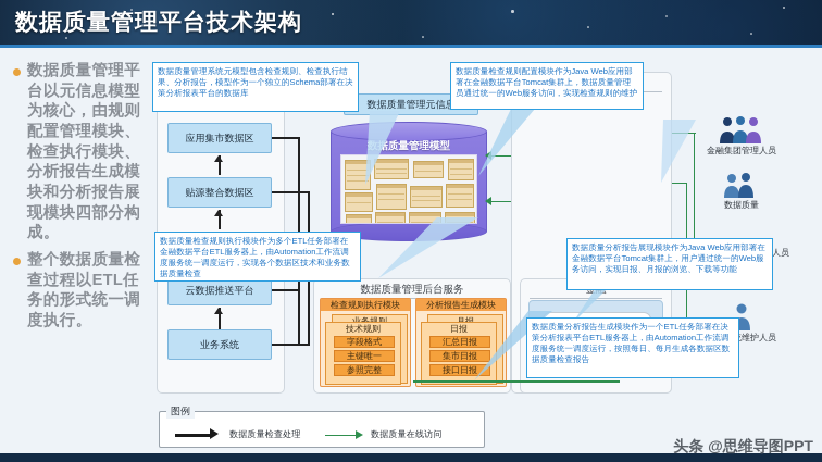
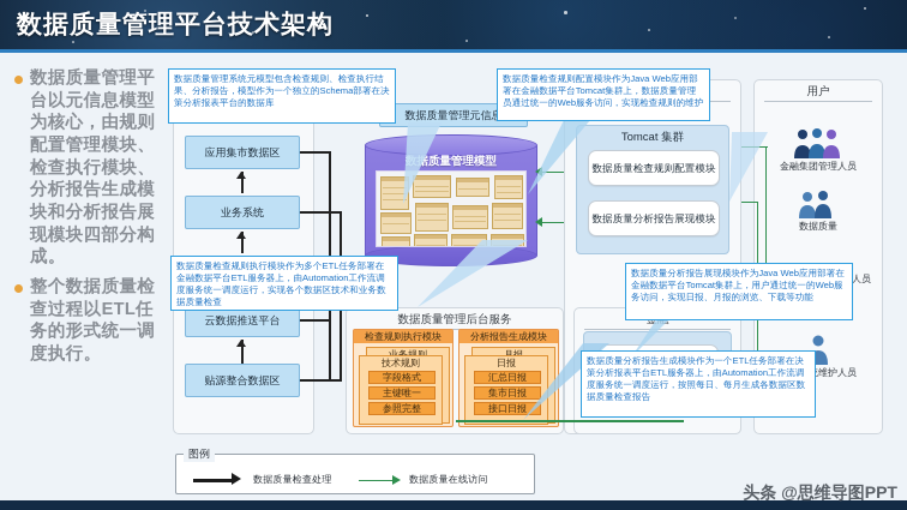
  数据质量管理平台技术架构
  数据质量管理平台以元信息模型为核心，由规则配置管理模块、检查执行模块、分析报告生成模块和分析报告展现模块四部分构成。
  整个数据质量检查过程以ETL任务的形式统一调度执行。
  应用集市数据区
- 贴源整合数据区
+ 业务系统
  云数据推送平台
- 业务系统
+ 贴源整合数据区
  数据质量管理元信
  数据质量管理模型
+ Tomcat 集群
+ 数据质量检查规则配置模块
+ 数据质量分析报告展现模块
+ 用户
  金融集团管理人员
  数据质量
  数据质量管理后台服务
  检查规则执行模块
  技术规则
  字段格式
  主键唯一
  参照完整
  分析报告生成模块
  日报
  汇总日报
  集市日报
  接口日报
  图例
  数据质量检查处理
  数据质量在线访问
  数据质量管理系统元模型包含检查规则、检查执行结果、分析报告，模型作为一个独立的Schema部署在决策分析报表平台的数据库
  数据质量检查规则配置模块作为Java Web应用部署在金融数据平台Tomcat集群上，数据质量管理员通过统一的Web服务访问，实现检查规则的维护
  数据质量检查规则执行模块作为多个ETL任务部署在金融数据平台ETL服务器上，由Automation工作流调度服务统一调度运行，实现各个数据区技术和业务数据质量检查
  数据质量分析报告展现模块作为Java Web应用部署在金融数据平台Tomcat集群上，用户通过统一的Web服务访问，实现日报、月报的浏览、下载等功能
  数据质量分析报告生成模块作为一个ETL任务部署在决策分析报表平台ETL服务器上，由Automation工作流调度服务统一调度运行，按照每日、每月生成各数据区数据质量检查报告
  头条 @思维导图PPT
